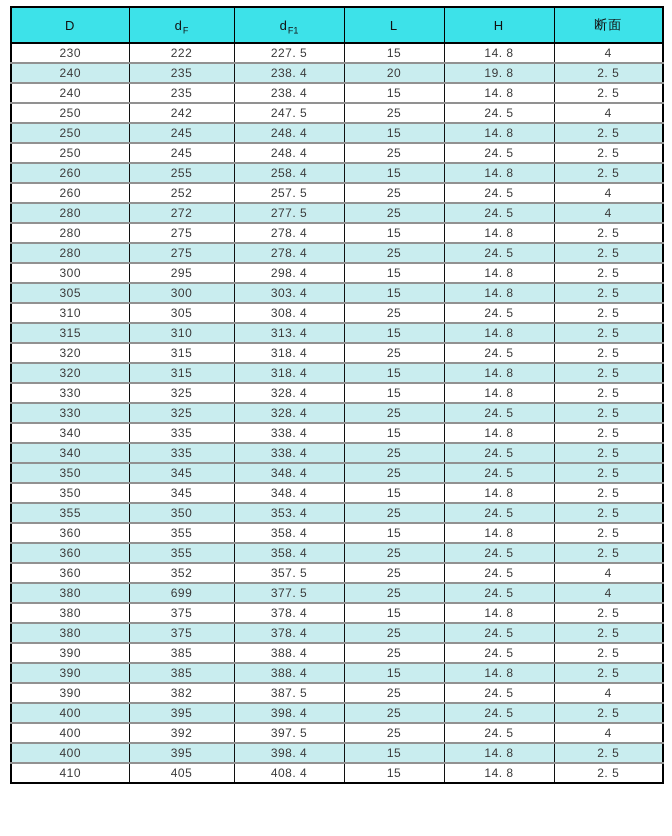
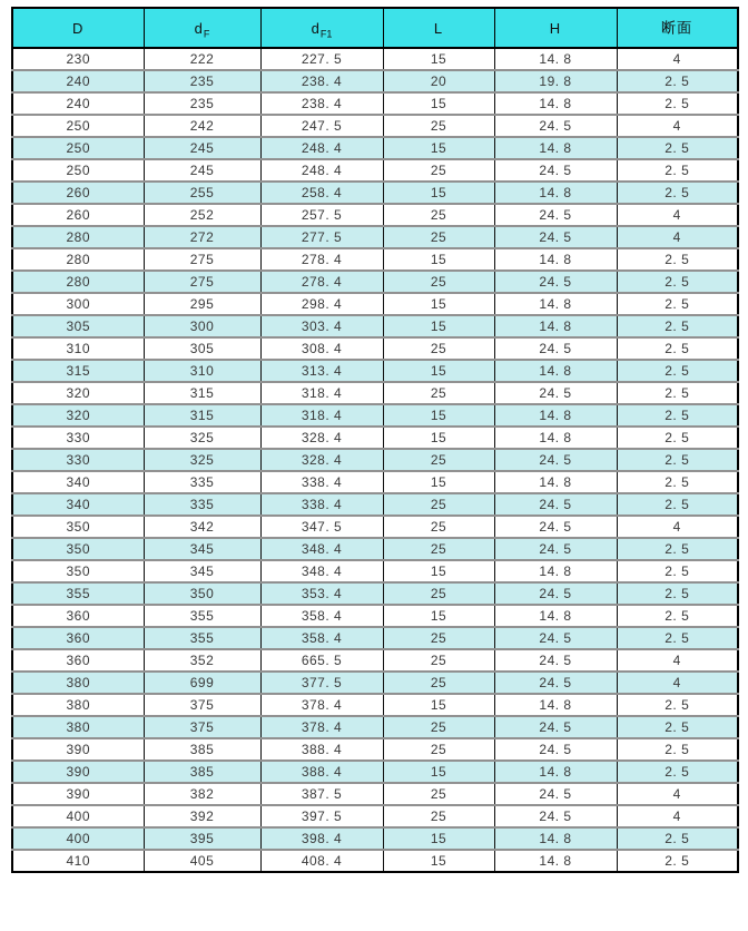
  D	dF	dF1	L	H	断面
  230	222	227. 5	15	14. 8	4
  240	235	238. 4	20	19. 8	2. 5
  240	235	238. 4	15	14. 8	2. 5
  250	242	247. 5	25	24. 5	4
  250	245	248. 4	15	14. 8	2. 5
  250	245	248. 4	25	24. 5	2. 5
  260	255	258. 4	15	14. 8	2. 5
  260	252	257. 5	25	24. 5	4
  280	272	277. 5	25	24. 5	4
  280	275	278. 4	15	14. 8	2. 5
  280	275	278. 4	25	24. 5	2. 5
  300	295	298. 4	15	14. 8	2. 5
  305	300	303. 4	15	14. 8	2. 5
  310	305	308. 4	25	24. 5	2. 5
  315	310	313. 4	15	14. 8	2. 5
  320	315	318. 4	25	24. 5	2. 5
  320	315	318. 4	15	14. 8	2. 5
  330	325	328. 4	15	14. 8	2. 5
  330	325	328. 4	25	24. 5	2. 5
  340	335	338. 4	15	14. 8	2. 5
  340	335	338. 4	25	24. 5	2. 5
+ 350	342	347. 5	25	24. 5	4
  350	345	348. 4	25	24. 5	2. 5
  350	345	348. 4	15	14. 8	2. 5
  355	350	353. 4	25	24. 5	2. 5
  360	355	358. 4	15	14. 8	2. 5
  360	355	358. 4	25	24. 5	2. 5
- 360	352	357. 5	25	24. 5	4
+ 360	352	665. 5	25	24. 5	4
  380	699	377. 5	25	24. 5	4
  380	375	378. 4	15	14. 8	2. 5
  380	375	378. 4	25	24. 5	2. 5
  390	385	388. 4	25	24. 5	2. 5
  390	385	388. 4	15	14. 8	2. 5
  390	382	387. 5	25	24. 5	4
- 400	395	398. 4	25	24. 5	2. 5
  400	392	397. 5	25	24. 5	4
  400	395	398. 4	15	14. 8	2. 5
  410	405	408. 4	15	14. 8	2. 5
